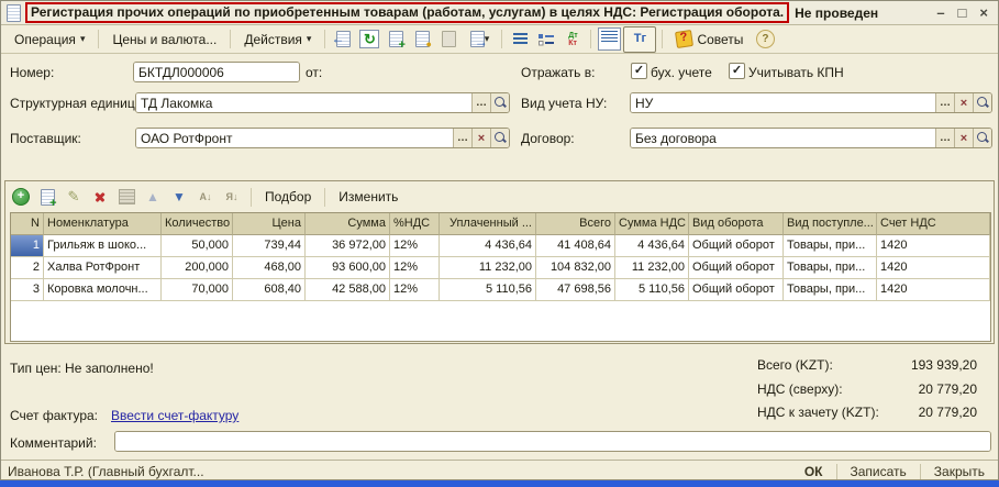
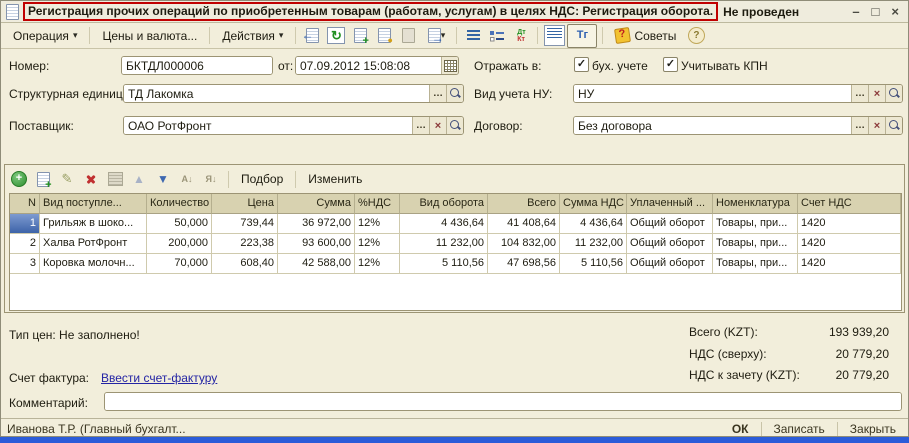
  Регистрация прочих операций по приобретенным товарам (работам, услугам) в целях НДС: Регистрация оборота.
  Не проведен
  –
  □
  ×
  Операция
  ▾
  Цены и валюта...
  Действия
  ▾
  ←
  ↻
  +
  ●
  →
  ▾
  Тг
  Советы
  ?
  Номер:
  БКТДЛ000006
  от:
+ 07.09.2012 15:08:08
  Структурная единиц
  ТД Лакомка
  …
  Поставщик:
  ОАО РотФронт
  …
  ×
  Отражать в:
  ✓
  бух. учете
  ✓
  Учитывать КПН
  Вид учета НУ:
  НУ
  …
  ×
  Договор:
  Без договора
  …
  ×
  +
  +
  ✎
  ▲
  ▼
  А↓
  Я↓
  Подбор
  Изменить
  N
- Номенклатура
+ Вид поступле...
  Количество
  Цена
  Сумма
  %НДС
- Уплаченный ...
+ Вид оборота
  Всего
  Сумма НДС
- Вид оборота
+ Уплаченный ...
- Вид поступле...
+ Номенклатура
  Счет НДС
  1
  Грильяж в шоко...
  50,000
  739,44
  36 972,00
  12%
  4 436,64
  41 408,64
  4 436,64
  Общий оборот
  Товары, при...
  1420
  2
  Халва РотФронт
  200,000
- 468,00
+ 223,38
  93 600,00
  12%
  11 232,00
  104 832,00
  11 232,00
  Общий оборот
  Товары, при...
  1420
  3
  Коровка молочн...
  70,000
  608,40
  42 588,00
  12%
  5 110,56
  47 698,56
  5 110,56
  Общий оборот
  Товары, при...
  1420
  Тип цен: Не заполнено!
  Всего (KZT):
  193 939,20
  НДС (сверху):
  20 779,20
  НДС к зачету (KZT):
  20 779,20
  Счет фактура:
  Ввести счет-фактуру
  Комментарий:
  Иванова Т.Р. (Главный бухгалт...
  ОК
  Записать
  Закрыть
